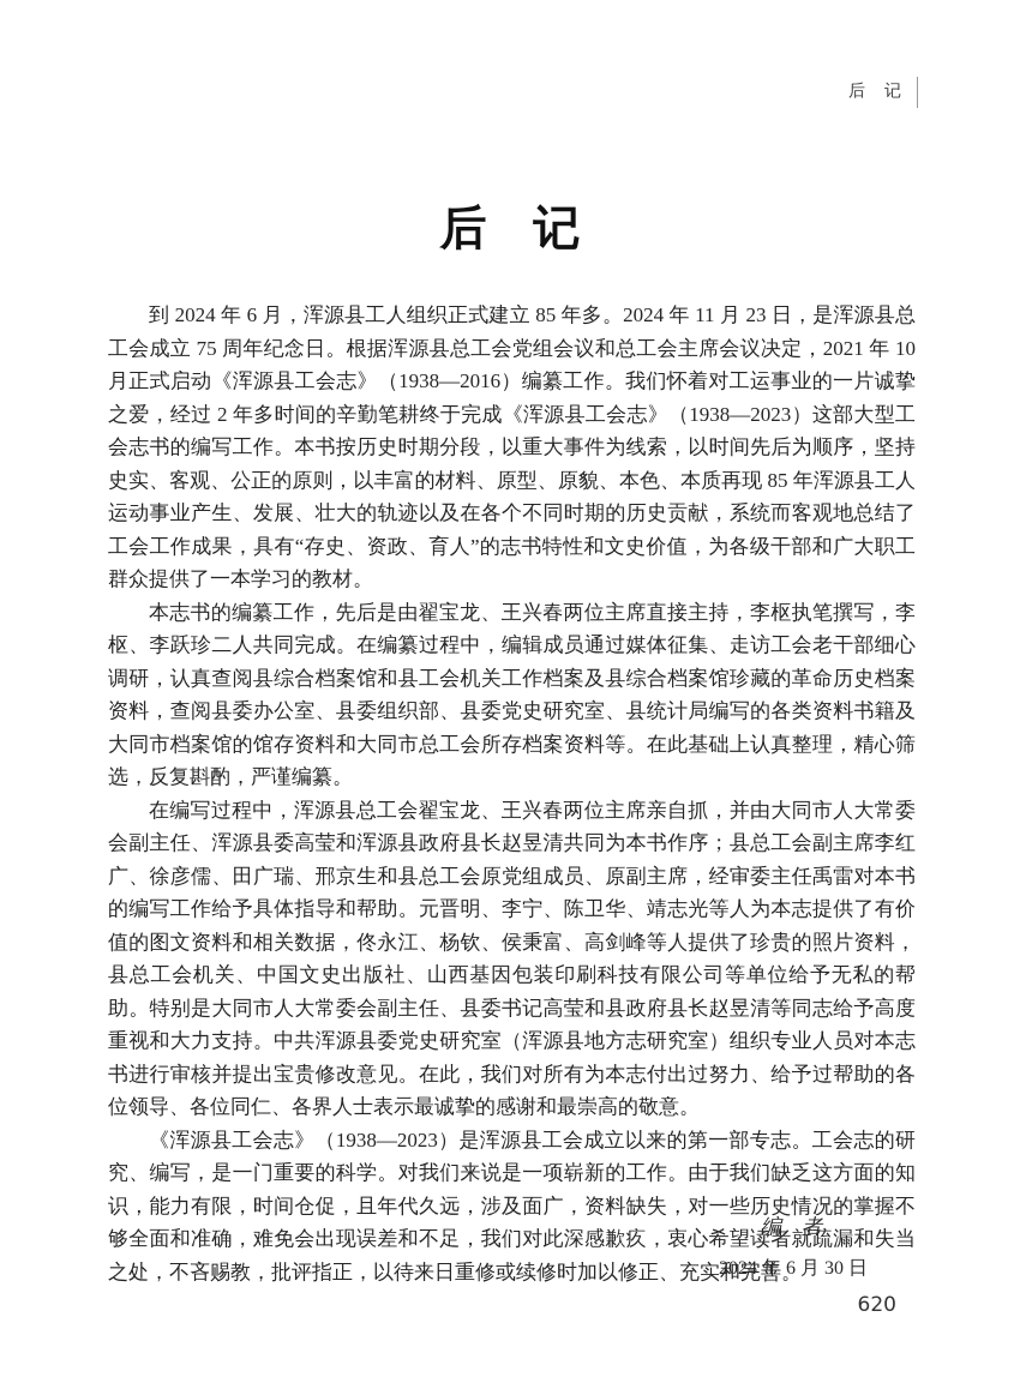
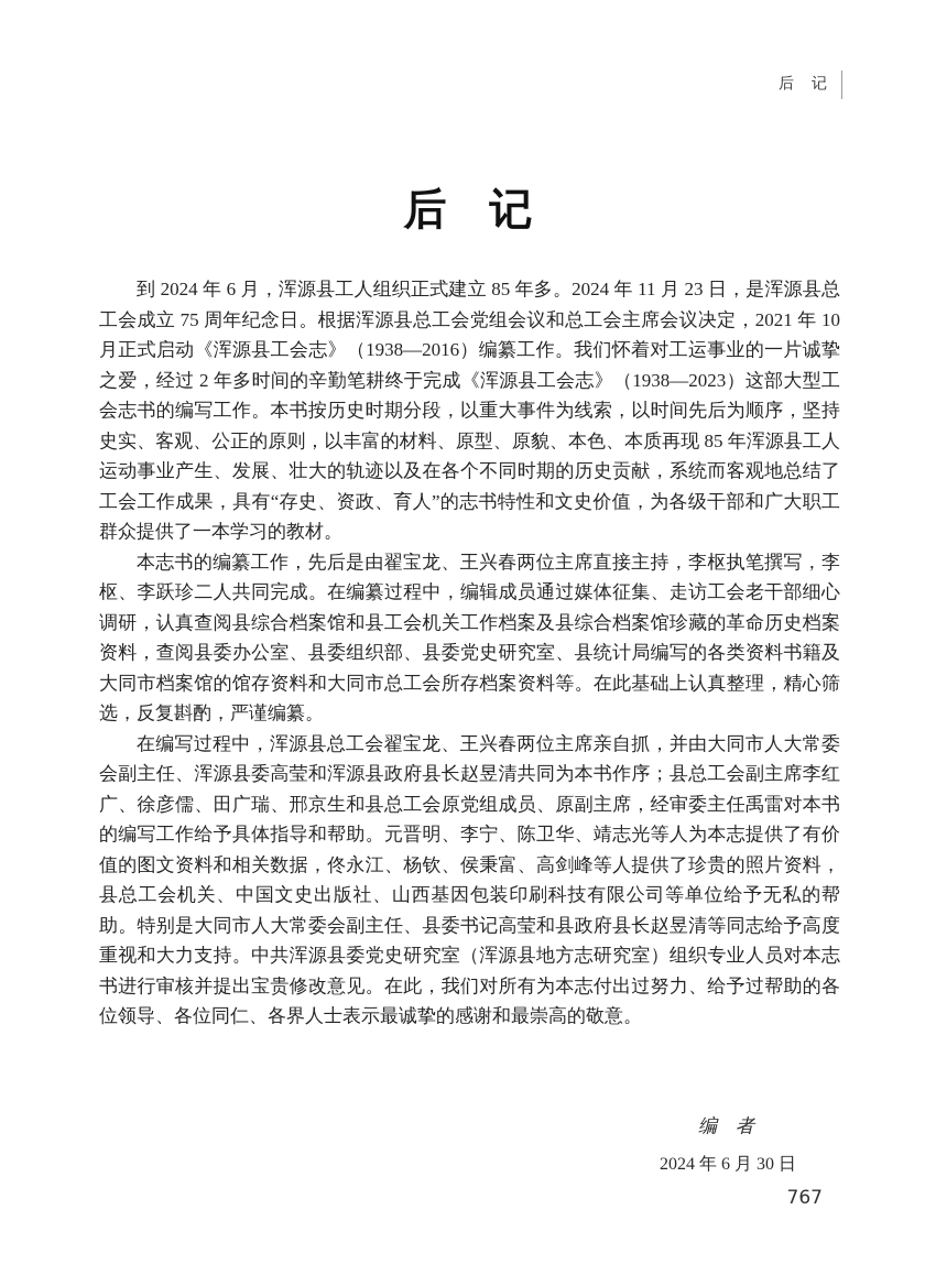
  后 记
  后 记
  到 2024 年 6 月，浑源县工人组织正式建立 85 年多。2024 年 11 月 23 日，是浑源县总工会成立 75 周年纪念日。根据浑源县总工会党组会议和总工会主席会议决定，2021 年 10 月正式启动《浑源县工会志》（1938—2016）编纂工作。我们怀着对工运事业的一片诚挚之爱，经过 2 年多时间的辛勤笔耕终于完成《浑源县工会志》（1938—2023）这部大型工会志书的编写工作。本书按历史时期分段，以重大事件为线索，以时间先后为顺序，坚持史实、客观、公正的原则，以丰富的材料、原型、原貌、本色、本质再现 85 年浑源县工人运动事业产生、发展、壮大的轨迹以及在各个不同时期的历史贡献，系统而客观地总结了工会工作成果，具有“存史、资政、育人”的志书特性和文史价值，为各级干部和广大职工群众提供了一本学习的教材。
  本志书的编纂工作，先后是由翟宝龙、王兴春两位主席直接主持，李枢执笔撰写，李枢、李跃珍二人共同完成。在编纂过程中，编辑成员通过媒体征集、走访工会老干部细心调研，认真查阅县综合档案馆和县工会机关工作档案及县综合档案馆珍藏的革命历史档案资料，查阅县委办公室、县委组织部、县委党史研究室、县统计局编写的各类资料书籍及大同市档案馆的馆存资料和大同市总工会所存档案资料等。在此基础上认真整理，精心筛选，反复斟酌，严谨编纂。
  在编写过程中，浑源县总工会翟宝龙、王兴春两位主席亲自抓，并由大同市人大常委会副主任、浑源县委高莹和浑源县政府县长赵昱清共同为本书作序；县总工会副主席李红广、徐彦儒、田广瑞、邢京生和县总工会原党组成员、原副主席，经审委主任禹雷对本书的编写工作给予具体指导和帮助。元晋明、李宁、陈卫华、靖志光等人为本志提供了有价值的图文资料和相关数据，佟永江、杨钦、侯秉富、高剑峰等人提供了珍贵的照片资料，县总工会机关、中国文史出版社、山西基因包装印刷科技有限公司等单位给予无私的帮助。特别是大同市人大常委会副主任、县委书记高莹和县政府县长赵昱清等同志给予高度重视和大力支持。中共浑源县委党史研究室（浑源县地方志研究室）组织专业人员对本志书进行审核并提出宝贵修改意见。在此，我们对所有为本志付出过努力、给予过帮助的各位领导、各位同仁、各界人士表示最诚挚的感谢和最崇高的敬意。
- 《浑源县工会志》（1938—2023）是浑源县工会成立以来的第一部专志。工会志的研究、编写，是一门重要的科学。对我们来说是一项崭新的工作。由于我们缺乏这方面的知识，能力有限，时间仓促，且年代久远，涉及面广，资料缺失，对一些历史情况的掌握不够全面和准确，难免会出现误差和不足，我们对此深感歉疚，衷心希望读者就疏漏和失当之处，不吝赐教，批评指正，以待来日重修或续修时加以修正、充实和完善。
  编 者
  2024 年 6 月 30 日
- 620
+ 767
